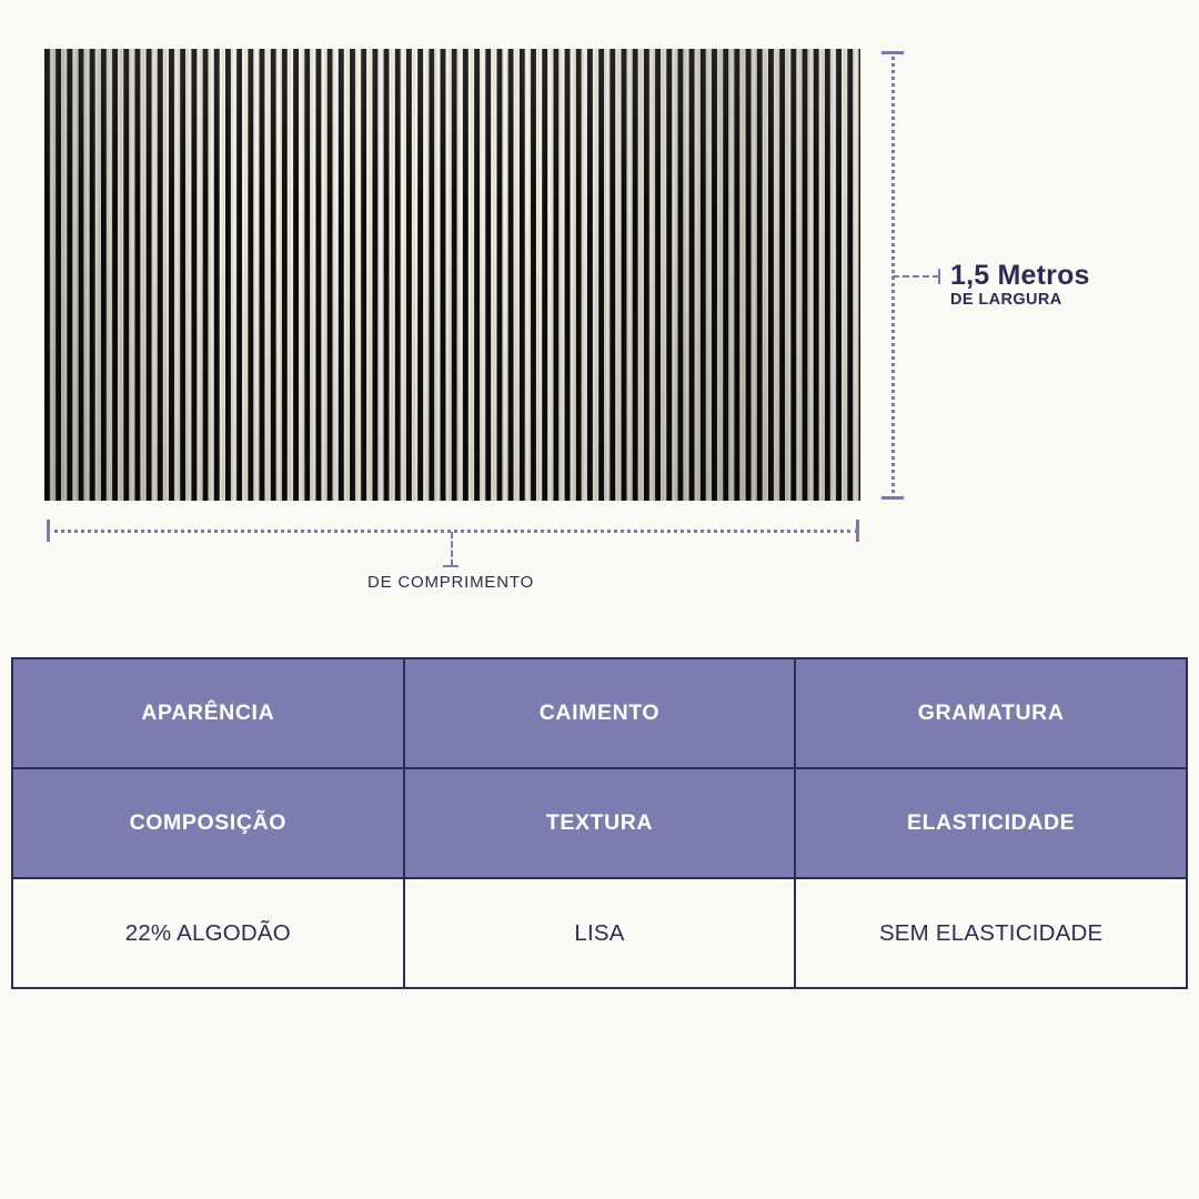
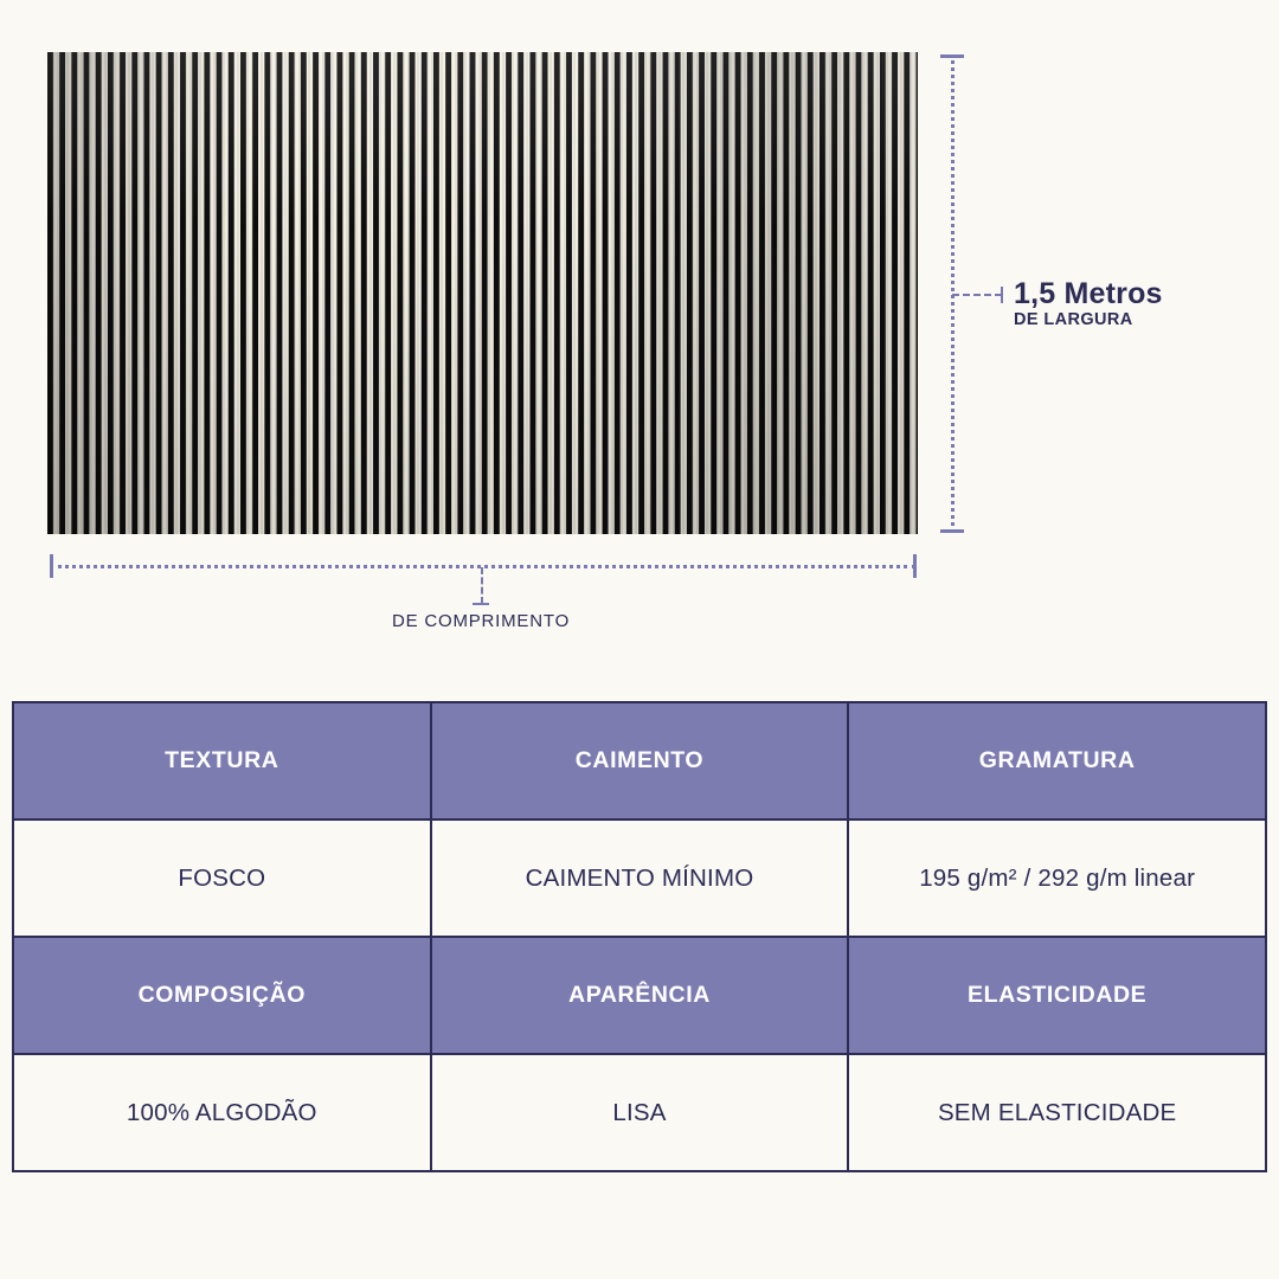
  1,5 Metros
  DE LARGURA
  DE COMPRIMENTO
- APARÊNCIA	CAIMENTO	GRAMATURA
+ TEXTURA	CAIMENTO	GRAMATURA
+ FOSCO	CAIMENTO MÍNIMO	195 g/m² / 292 g/m linear
- COMPOSIÇÃO	TEXTURA	ELASTICIDADE
+ COMPOSIÇÃO	APARÊNCIA	ELASTICIDADE
- 22% ALGODÃO	LISA	SEM ELASTICIDADE
+ 100% ALGODÃO	LISA	SEM ELASTICIDADE
